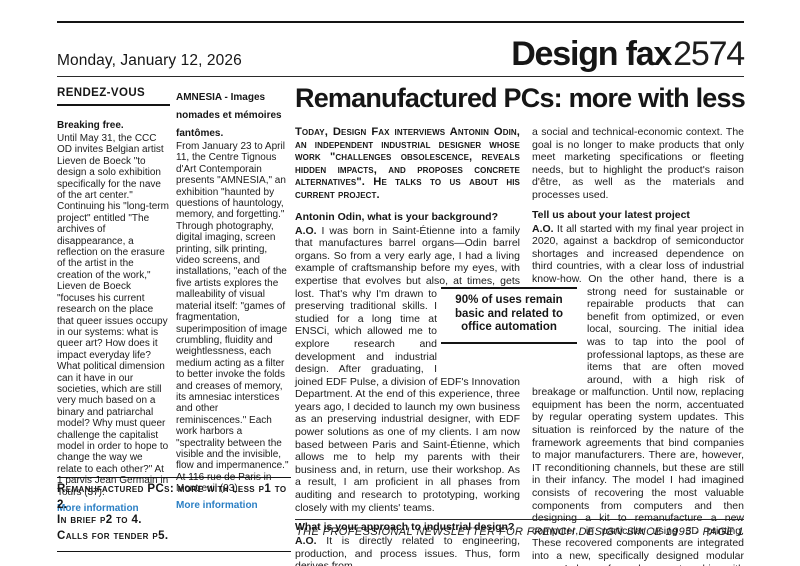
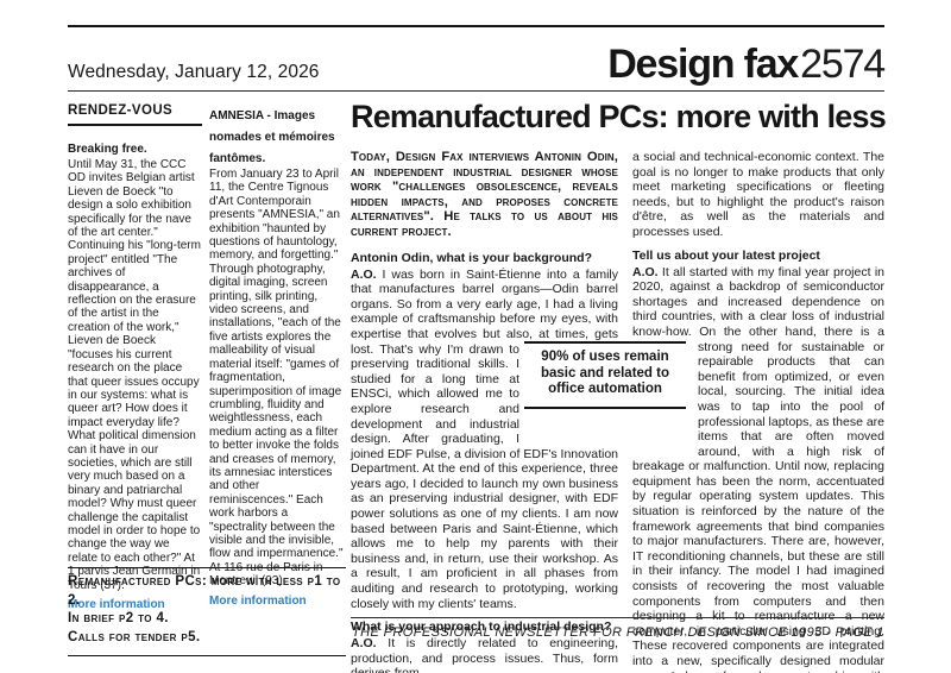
- Monday, January 12, 2026
+ Wednesday, January 12, 2026
  Design fax2574
  RENDEZ-VOUS
  Breaking free.
  Until May 31, the CCC OD invites Belgian artist Lieven de Boeck "to design a solo exhibition specifically for the nave of the art center." Continuing his "long-term project" entitled "The archives of disappearance, a reflection on the erasure of the artist in the creation of the work," Lieven de Boeck "focuses his current research on the place that queer issues occupy in our systems: what is queer art? How does it impact everyday life? What political dimension can it have in our societies, which are still very much based on a binary and patriarchal model? Why must queer challenge the capitalist model in order to hope to change the way we relate to each other?" At 1 parvis Jean Germain in Tours (37).
  More information
  AMNESIA - Images nomades et mémoires fantômes.
  From January 23 to April 11, the Centre Tignous d'Art Contemporain presents "AMNESIA," an exhibition "haunted by questions of hauntology, memory, and forgetting." Through photography, digital imaging, screen printing, silk printing, video screens, and installations, "each of the five artists explores the malleability of visual material itself: "games of fragmentation, superimposition of image crumbling, fluidity and weightlessness, each medium acting as a filter to better invoke the folds and creases of memory, its amnesiac interstices and other reminiscences." Each work harbors a "spectrality between the visible and the invisible, flow and impermanence." At 116 rue de Paris in Montreuil (93).
  More information
  Remanufactured PCs: more with less p1 to 2.
  In brief p2 to 4.
  Calls for tender p5.
  Remanufactured PCs: more with less
  Today, Design Fax interviews Antonin Odin, an independent industrial designer whose work "challenges obsolescence, reveals hidden impacts, and proposes concrete alternatives". He talks to us about his current project.
  Antonin Odin, what is your background?
  A.O. I was born in Saint-Étienne into a family that manufactures barrel organs—Odin barrel organs. So from a very early age, I had a living example of craftsmanship before my eyes, with expertise that evolves but also, at times, gets lost. That's why I'm drawn to preserving traditional skills. I studied for a long time at ENSCi, which allowed me to explore research and development and industrial design. After graduating, I joined EDF Pulse, a division of EDF's Innovation Department. At the end of this experience, three years ago, I decided to launch my own business as an preserving industrial designer, with EDF power solutions as one of my clients. I am now based between Paris and Saint-Étienne, which allows me to help my parents with their business and, in return, use their workshop. As a result, I am proficient in all phases from auditing and research to prototyping, working closely with my clients' teams.
  What is your approach to industrial design?
  A.O. It is directly related to engineering, production, and process issues. Thus, form
  a social and technical-economic context. The goal is no longer to make products that only meet marketing specifications or fleeting needs, but to highlight the product's raison d'être, as well as the materials and processes used.
  Tell us about your latest project
  A.O. It all started with my final year project in 2020, against a backdrop of semiconductor shortages and increased dependence on third countries, with a clear loss of industrial know-how. On the other hand, there is a strong need for sustainable or repairable products that can benefit from optimized, or even local, sourcing. The initial idea was to tap into the pool of professional laptops, as these are items that are often moved around, with a high risk of breakage or malfunction. Until now, replacing equipment has been the norm, accentuated by regular operating system updates. This situation is reinforced by the nature of the framework agreements that bind companies to major manufacturers. There are, however, IT reconditioning channels, but these are still in their infancy. The model I had imagined consists of recovering the most valuable components from computers and then designing a kit to remanufacture a new computer, in particular using 3D printing. These recovered components are integrated into a new, specifically designed modular
  90% of uses remain basic and related to office automation
  THE PROFESSIONAL NEWSLETTER FOR FRENCH DESIGN SINCE 1995 - PAGE 1
